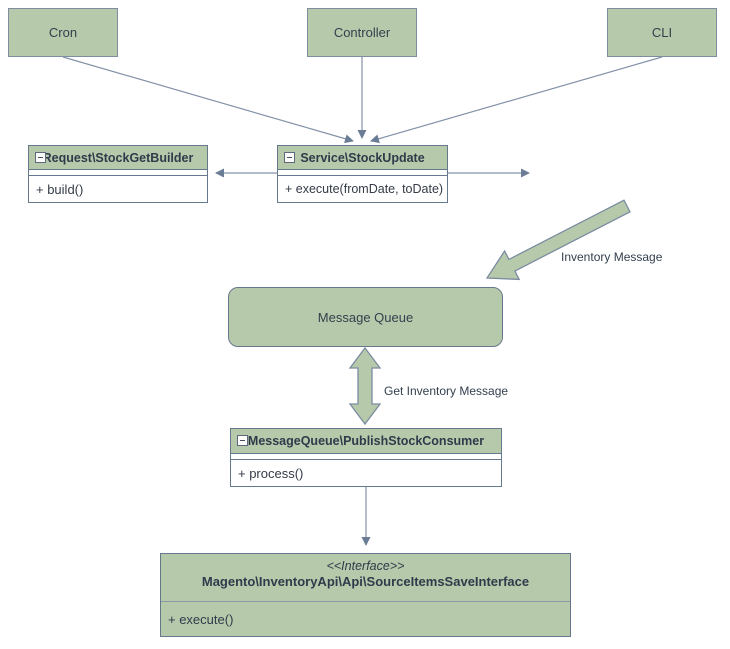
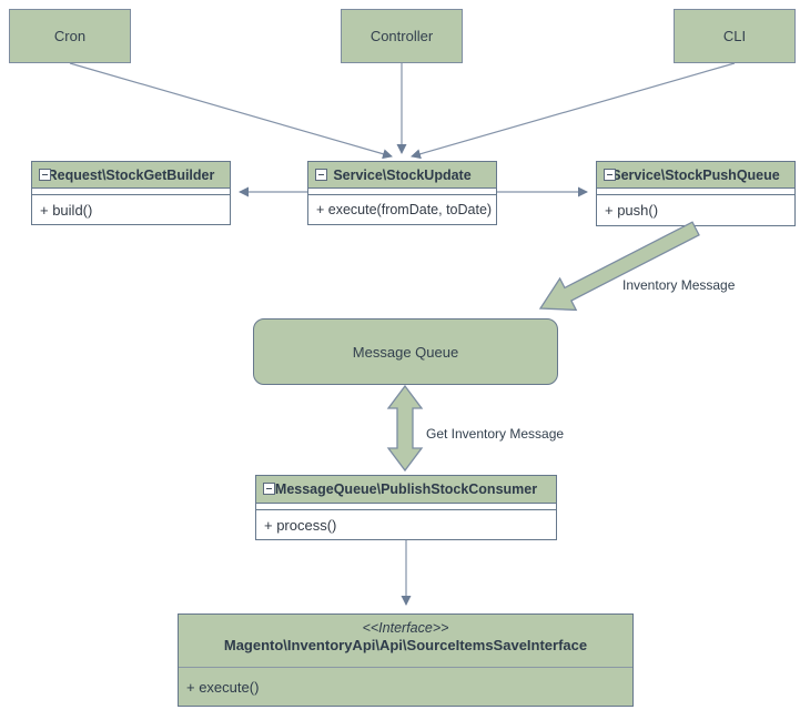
  Cron
  Controller
  CLI
  Request\StockGetBuilder
  + build()
  Service\StockUpdate
  + execute(fromDate, toDate)
+ Service\StockPushQueue
+ + push()
  Message Queue
  MessageQueue\PublishStockConsumer
  + process()
  <<Interface>>
  Magento\InventoryApi\Api\SourceItemsSaveInterface
  + execute()
  Inventory Message
  Get Inventory Message
